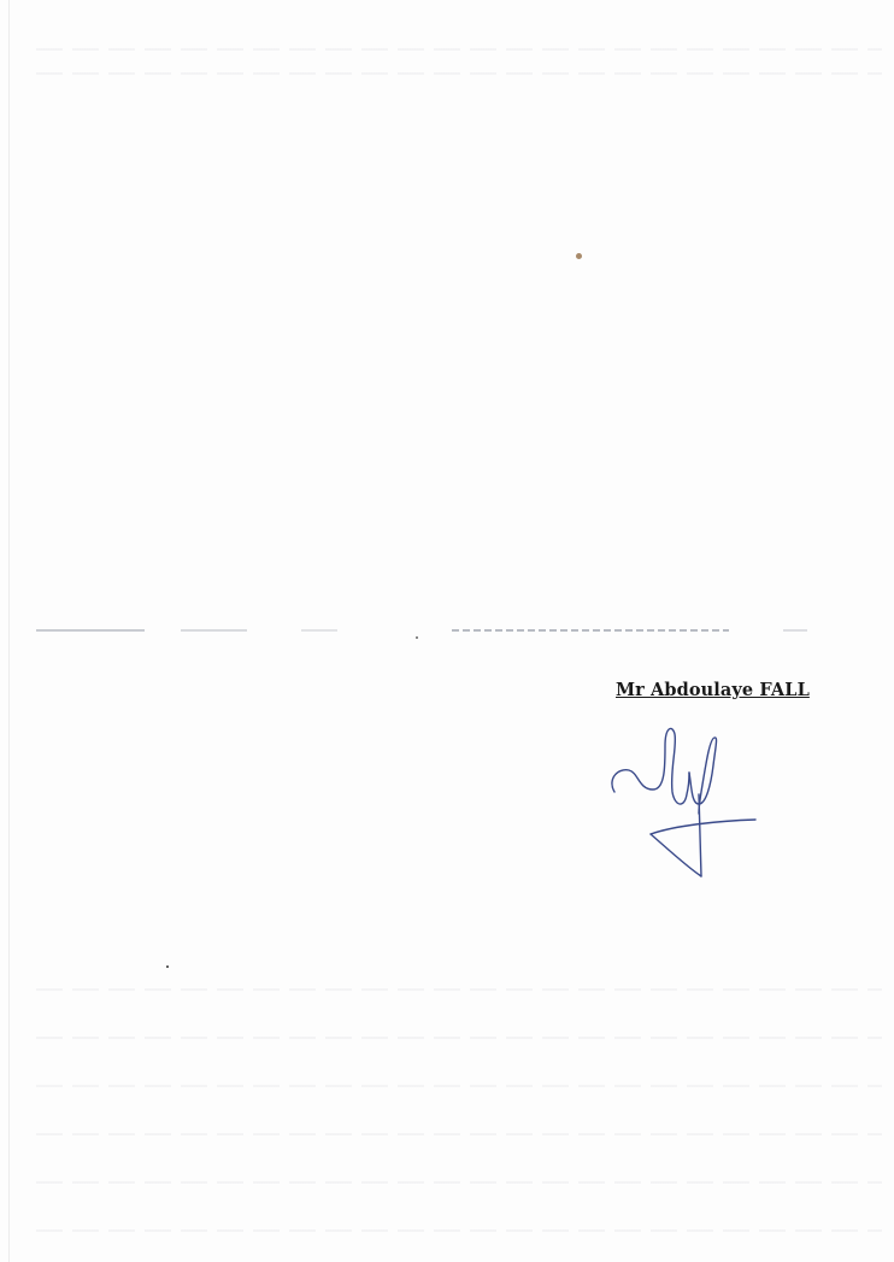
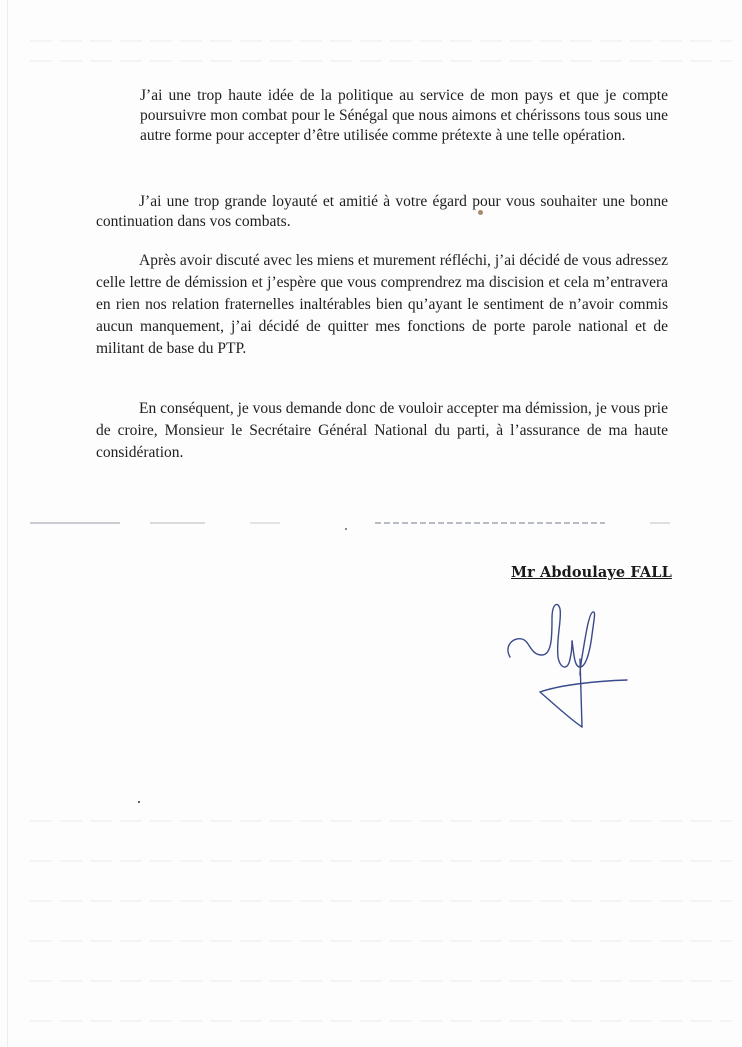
+ J’ai une trop haute idée de la politique au service de mon pays et que je compte poursuivre mon combat pour le Sénégal que nous aimons et chérissons tous sous une autre forme pour accepter d’être utilisée comme prétexte à une telle opération.
+ J’ai une trop grande loyauté et amitié à votre égard pour vous souhaiter une bonne continuation dans vos combats.
+ Après avoir discuté avec les miens et murement réfléchi, j’ai décidé de vous adressez celle lettre de démission et j’espère que vous comprendrez ma discision et cela m’entravera en rien nos relation fraternelles inaltérables bien qu’ayant le sentiment de n’avoir commis aucun manquement, j’ai décidé de quitter mes fonctions de porte parole national et de militant de base du PTP.
+ En conséquent, je vous demande donc de vouloir accepter ma démission, je vous prie de croire, Monsieur le Secrétaire Général National du parti, à l’assurance de ma haute considération.
  Mr Abdoulaye FALL
